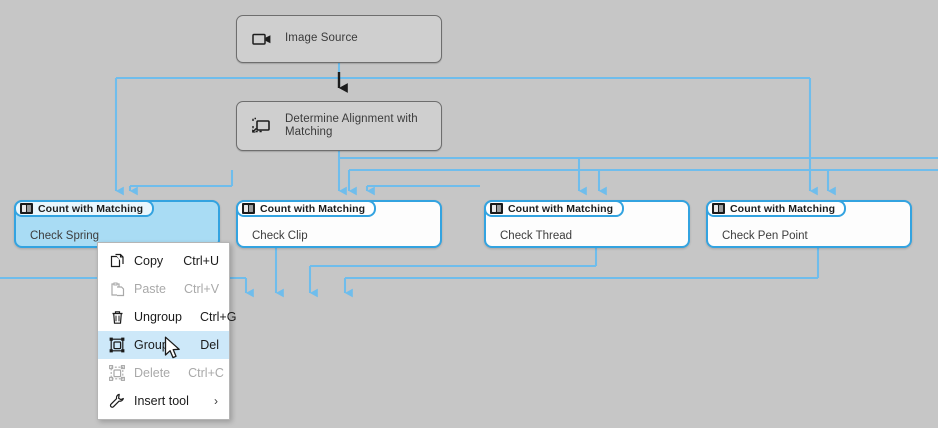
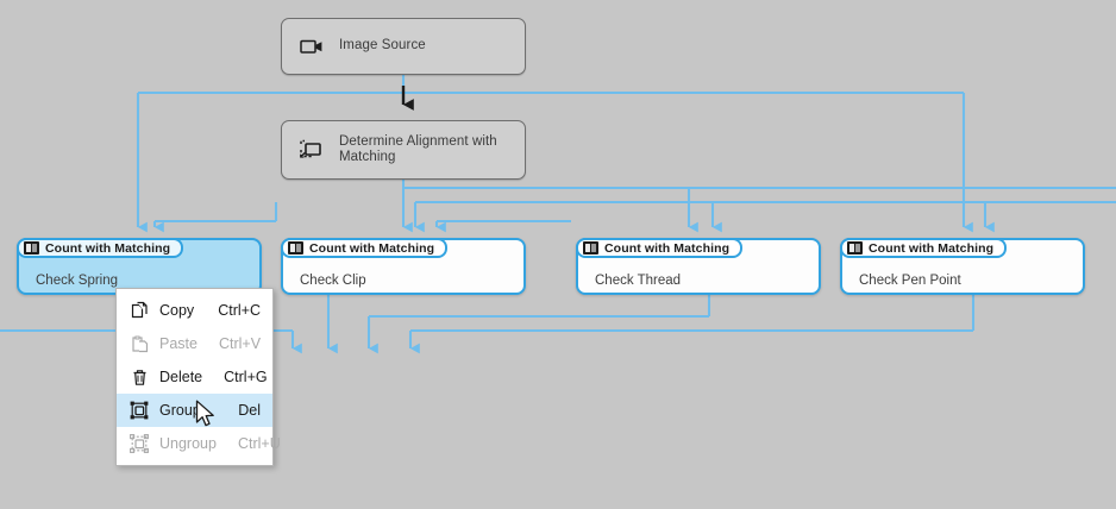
  Image Source
  Determine Alignment with Matching
  Count with Matching
  Check Spring
  Count with Matching
  Check Clip
  Count with Matching
  Check Thread
  Count with Matching
  Check Pen Point
  Copy
- Ctrl+U
+ Ctrl+C
  Paste
  Ctrl+V
- Ungroup
+ Delete
  Ctrl+G
  Grou
  Del
- Delete
+ Ungroup
- Ctrl+C
+ Ctrl+U
- Insert tool
- ›
